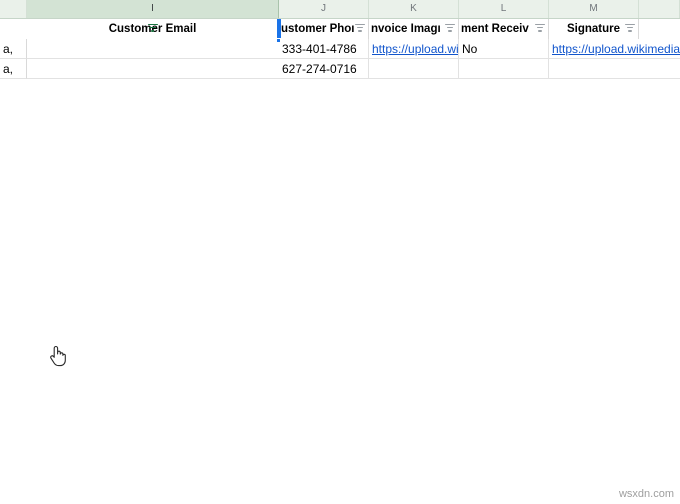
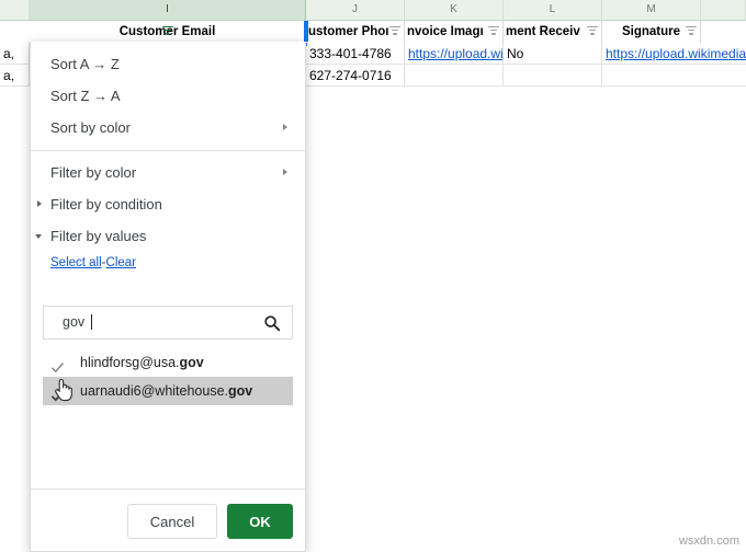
  I
  J
  K
  L
  M
  Customer Email
  ustomer Phoı
  nvoice Imagı
  ment Receiv
  Signature
  a,
  333-401-4786
  https://upload.wi
  No
  https://upload.wikimedia
  a,
  627-274-0716
+ Sort A → Z
+ Sort Z → A
+ Sort by color
+ Filter by color
+ Filter by condition
+ Filter by values
+ Select all-Clear
+ gov
+ hlindforsg@usa.gov
+ uarnaudi6@whitehouse.gov
+ Cancel
+ OK
  wsxdn.com
